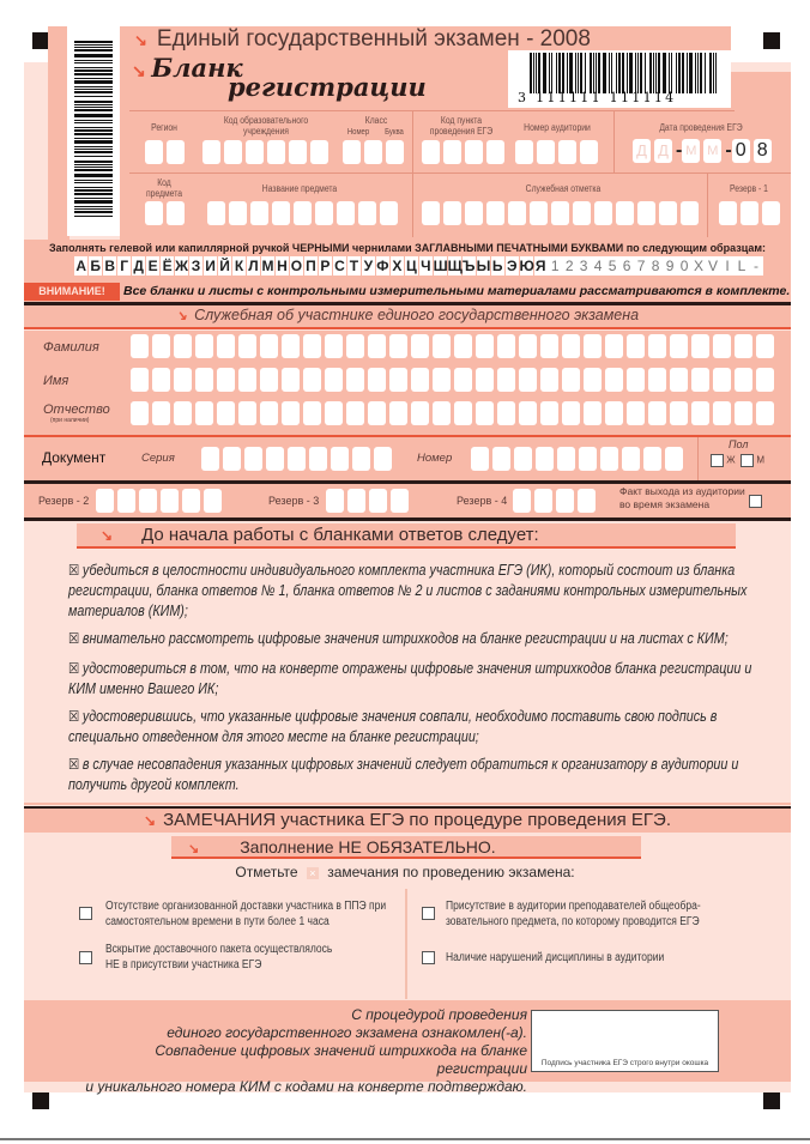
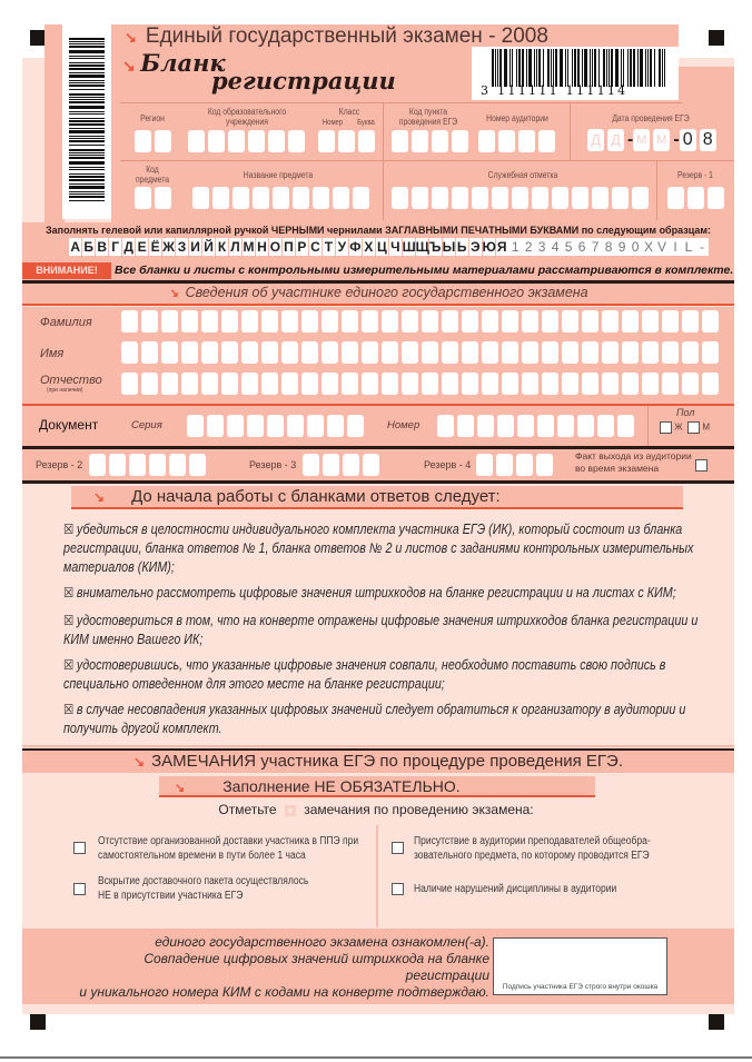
  ↘ Единый государственный экзамен - 2008
  ↘ Бланк
  регистрации
  3 111111 111114
  Регион
  Код образовательного учреждения
  Класс
  Код пункта проведения ЕГЭ
  Номер аудитории
  Дата проведения ЕГЭ
  Д Д - М М - 0 8
  Код предмета
  Название предмета
  Служебная отметка
  Резерв - 1
  Заполнять гелевой или капиллярной ручкой ЧЕРНЫМИ чернилами ЗАГЛАВНЫМИ ПЕЧАТНЫМИ БУКВАМИ по следующим образцам:
  А Б В Г Д Е Ё Ж З И Й К Л М Н О П Р С Т У Ф Х Ц Ч ШЩЪЫЬ Э ЮЯ 1 2 3 4 5 6 7 8 9 0 X V I L -
  ВНИМАНИЕ!
  Все бланки и листы с контрольными измерительными материалами рассматриваются в комплекте.
- ↘ Служебная об участнике единого государственного экзамена
+ ↘ Сведения об участнике единого государственного экзамена
  Фамилия
  Имя
  Отчество
  Документ
  Серия
  Номер
  Пол
  Ж М
  Резерв - 2
  Резерв - 3
  Резерв - 4
  Факт выхода из аудитории
  во время экзамена
  ↘ До начала работы с бланками ответов следует:
  ☒ убедиться в целостности индивидуального комплекта участника ЕГЭ (ИК), который состоит из бланка регистрации, бланка ответов № 1, бланка ответов № 2 и листов с заданиями контрольных измерительных материалов (КИМ);
  ☒ внимательно рассмотреть цифровые значения штрихкодов на бланке регистрации и на листах с КИМ;
  ☒ удостовериться в том, что на конверте отражены цифровые значения штрихкодов бланка регистрации и КИМ именно Вашего ИК;
  ☒ удостоверившись, что указанные цифровые значения совпали, необходимо поставить свою подпись в специально отведенном для этого месте на бланке регистрации;
  ☒ в случае несовпадения указанных цифровых значений следует обратиться к организатору в аудитории и получить другой комплект.
  ↘ ЗАМЕЧАНИЯ участника ЕГЭ по процедуре проведения ЕГЭ.
  ↘ Заполнение НЕ ОБЯЗАТЕЛЬНО.
  Отметьте × замечания по проведению экзамена:
  Отсутствие организованной доставки участника в ППЭ при самостоятельном времени в пути более 1 часа
  Вскрытие доставочного пакета осуществлялось НЕ в присутствии участника ЕГЭ
  Присутствие в аудитории преподавателей общеобра-зовательного предмета, по которому проводится ЕГЭ
  Наличие нарушений дисциплины в аудитории
- С процедурой проведения
  единого государственного экзамена ознакомлен(-а).
  Совпадение цифровых значений штрихкода на бланке регистрации
  и уникального номера КИМ с кодами на конверте подтверждаю.
